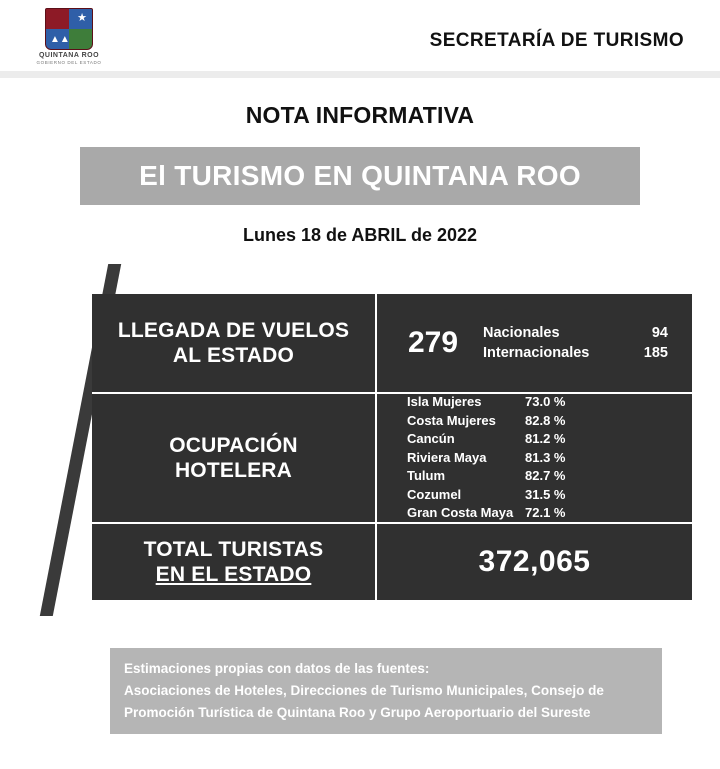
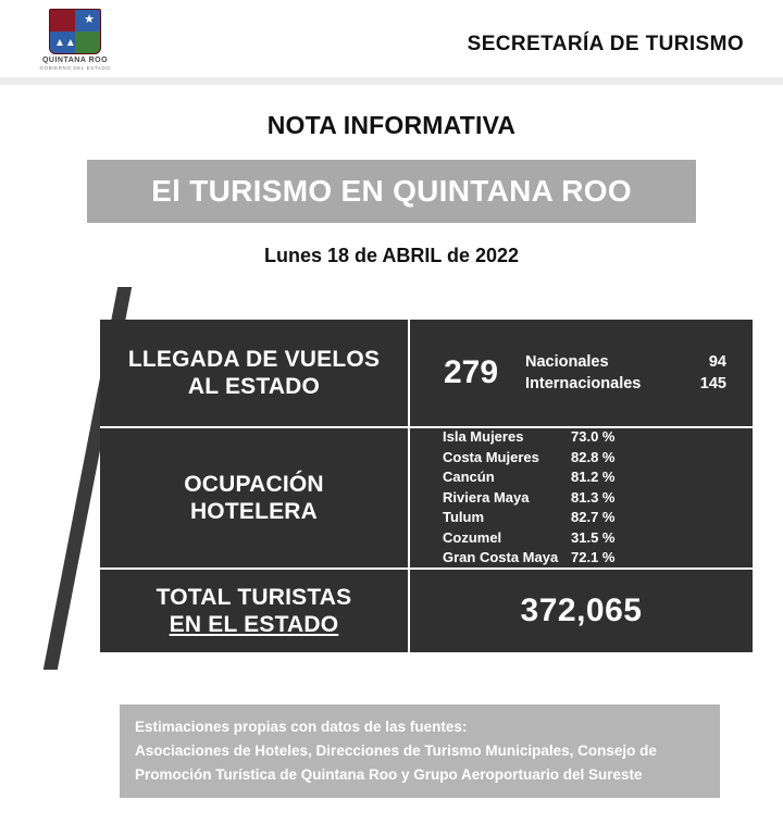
  ★
  ▲▲
  SECRETARÍA DE TURISMO
  NOTA INFORMATIVA
  El TURISMO EN QUINTANA ROO
  Lunes 18 de ABRIL de 2022
  LLEGADA DE VUELOS
  AL ESTADO
  279
  Nacionales
  94
  Internacionales
- 185
+ 145
  OCUPACIÓN
  HOTELERA
  Isla Mujeres
  73.0 %
  Costa Mujeres
  82.8 %
  Cancún
  81.2 %
  Riviera Maya
  81.3 %
  Tulum
  82.7 %
  Cozumel
  31.5 %
  Gran Costa Maya
  72.1 %
  TOTAL TURISTAS
  EN EL ESTADO
  372,065
  Estimaciones propias con datos de las fuentes:
  Asociaciones de Hoteles, Direcciones de Turismo Municipales, Consejo de
  Promoción Turística de Quintana Roo y Grupo Aeroportuario del Sureste
